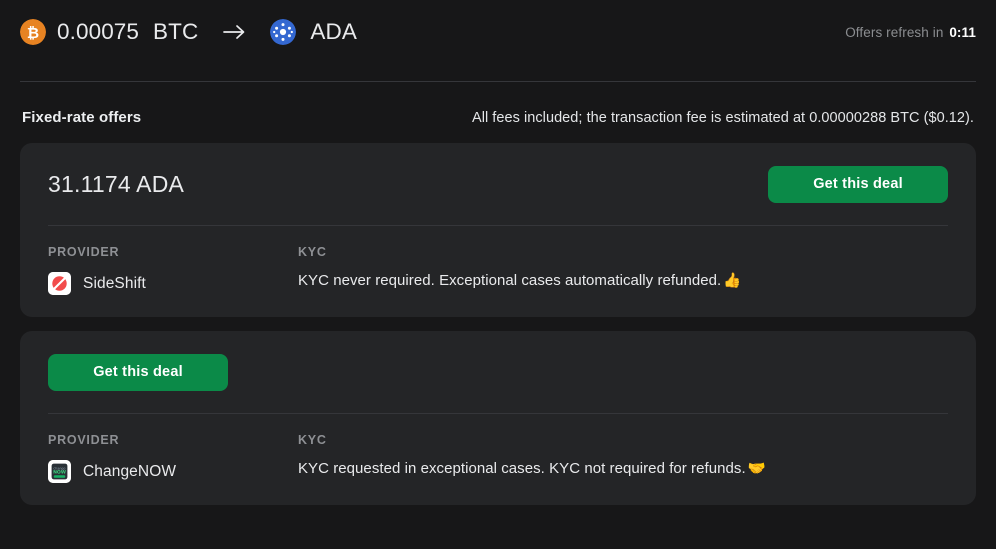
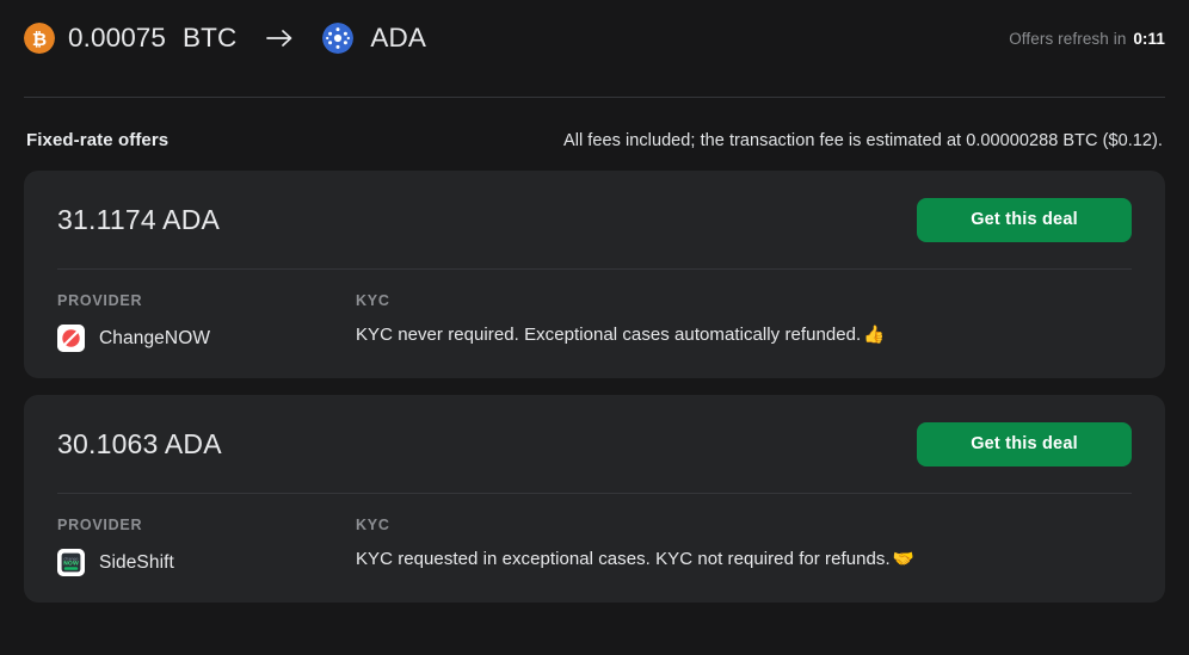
  ₿
  0.00075
  BTC
  ADA
  Offers refresh in 0:11
  Fixed-rate offers
  All fees included; the transaction fee is estimated at 0.00000288 BTC ($0.12).
  31.1174 ADA
  Get this deal
  PROVIDER
- SideShift
+ ChangeNOW
  KYC
  KYC never required. Exceptional cases automatically refunded. 👍
+ 30.1063 ADA
  Get this deal
  PROVIDER
- ChangeNOW
+ SideShift
  KYC
  KYC requested in exceptional cases. KYC not required for refunds. 🤝
